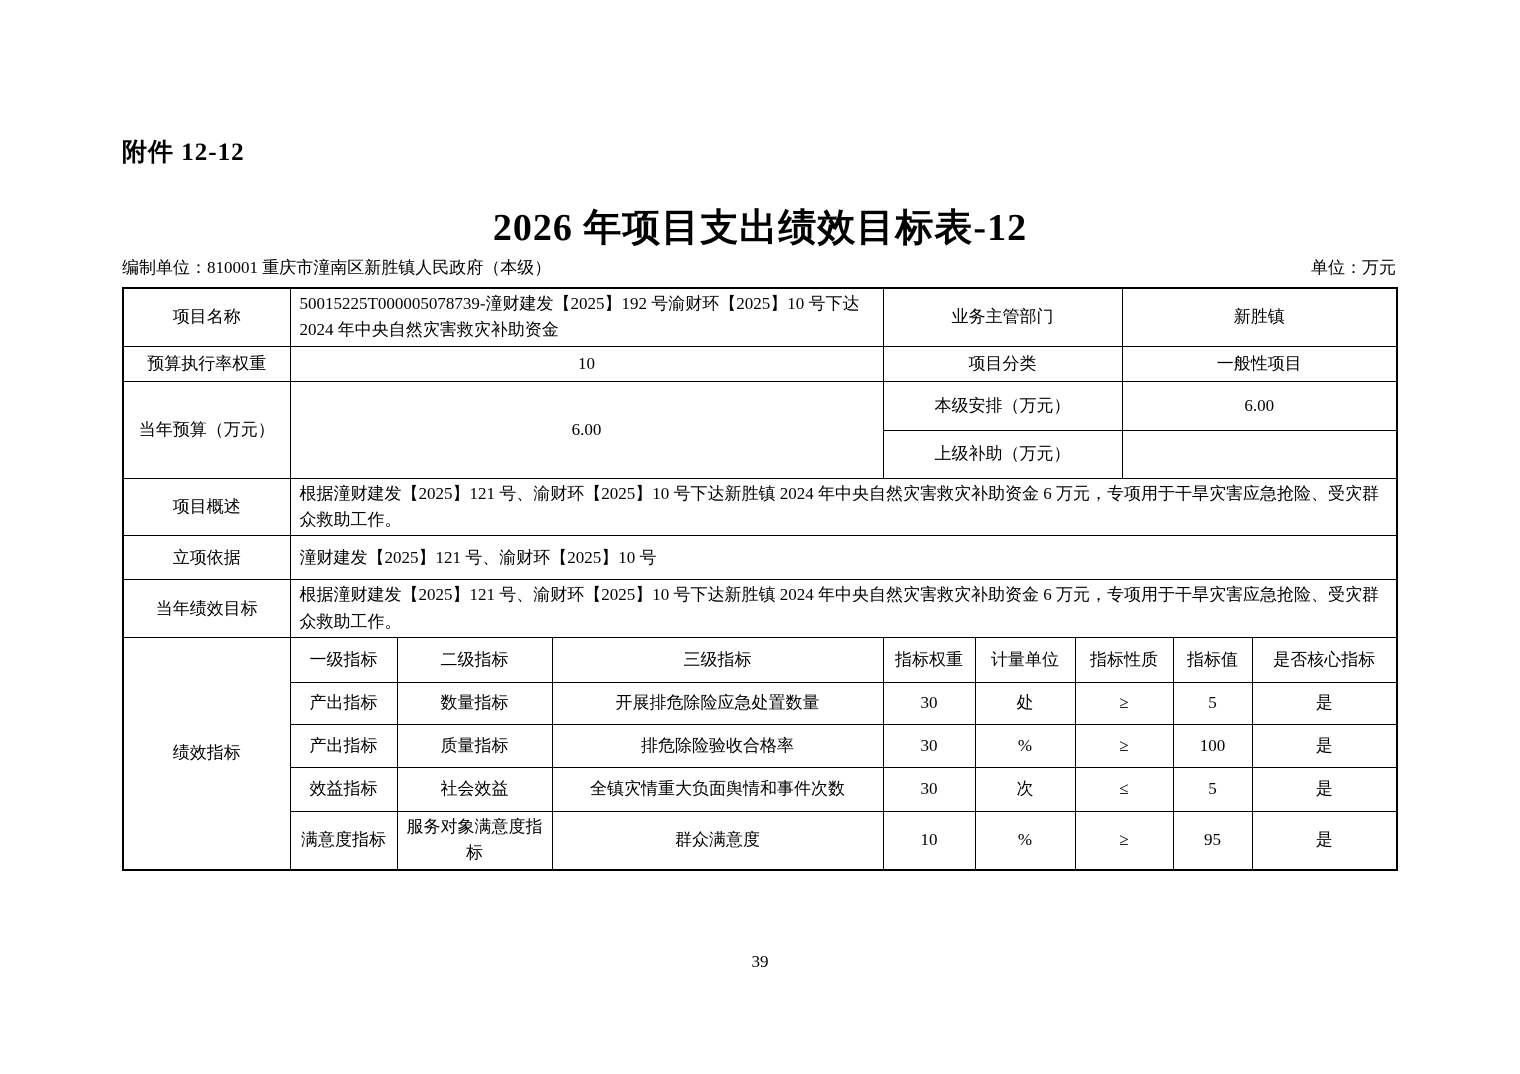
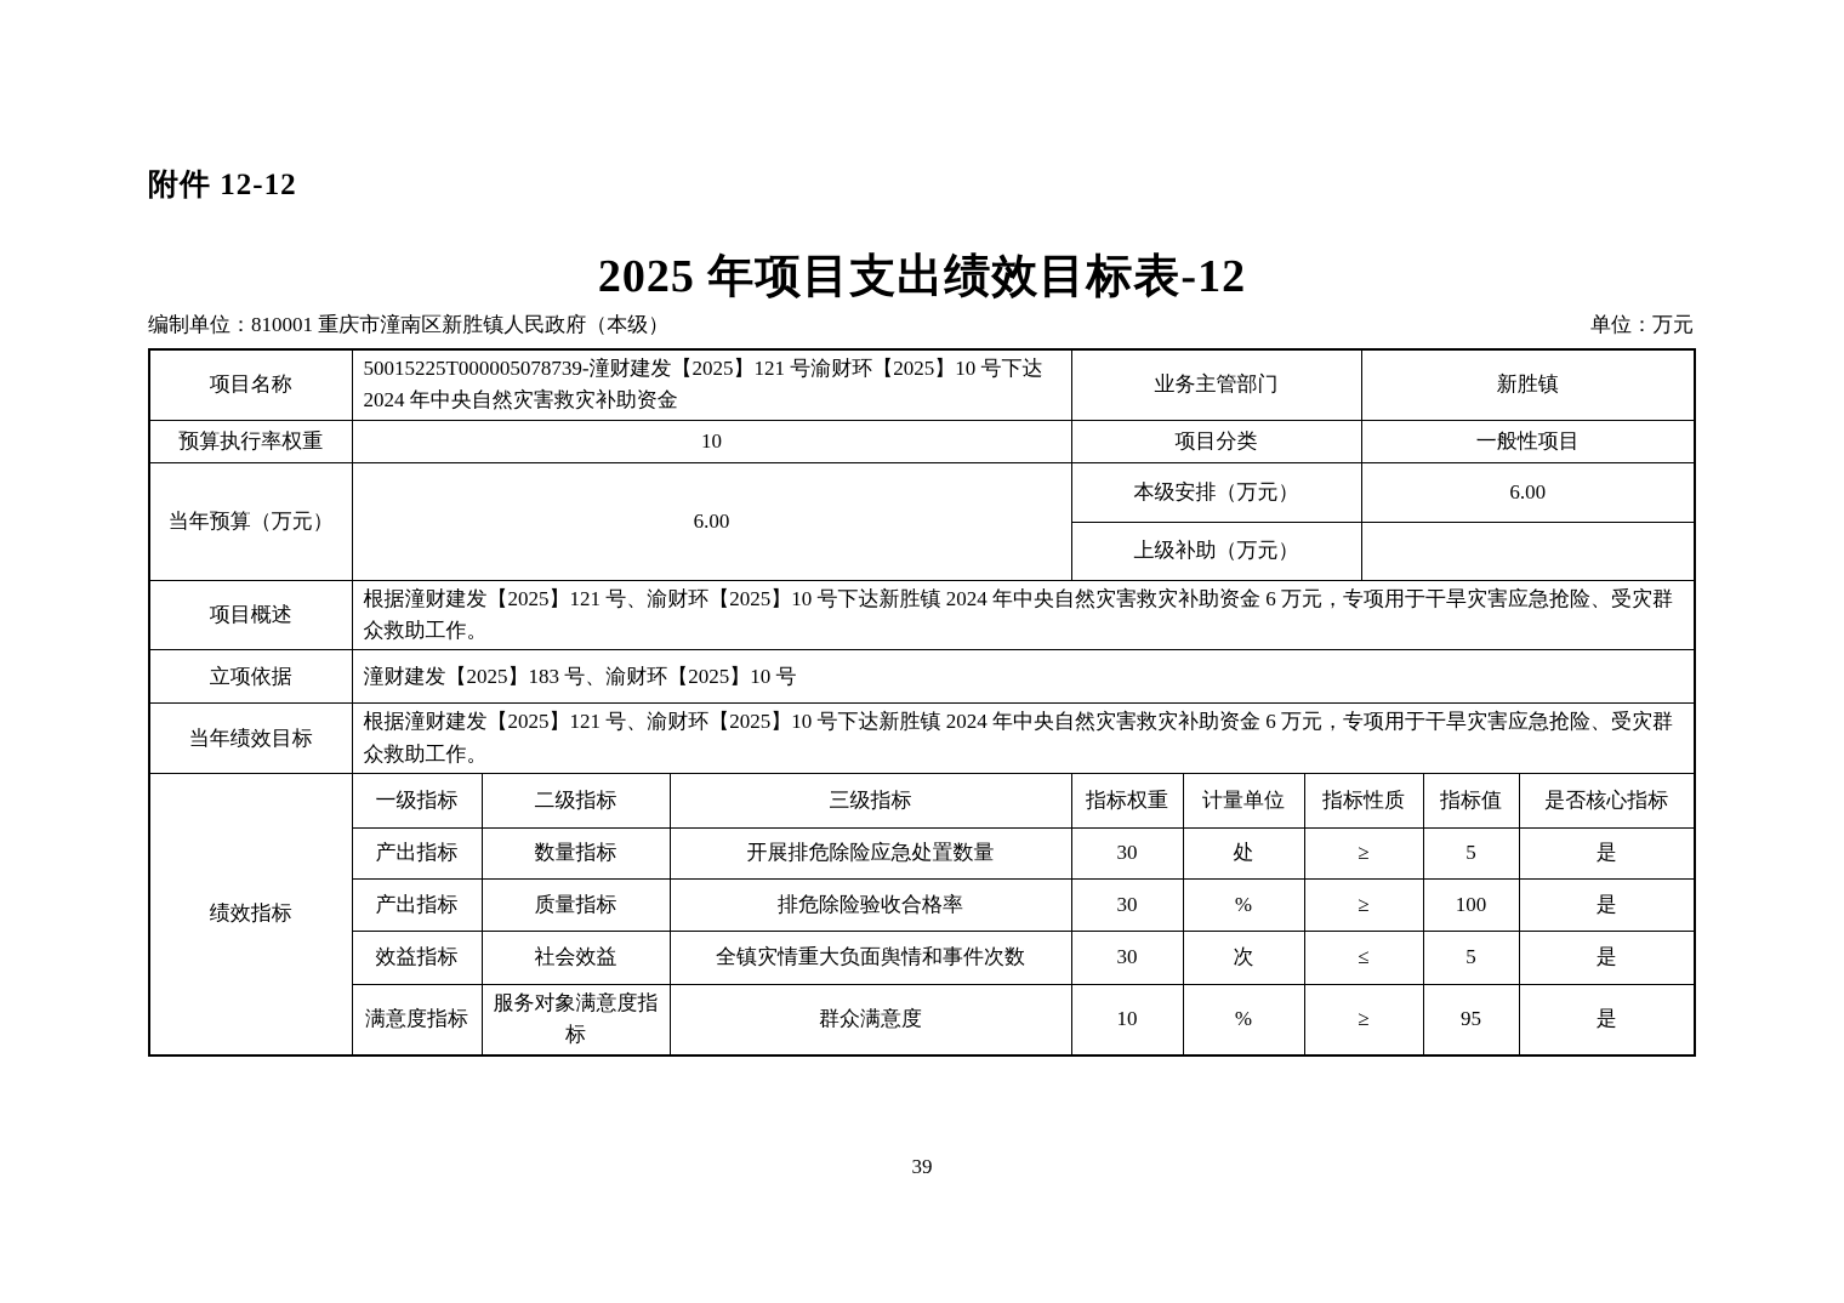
  附件 12-12
- 2026 年项目支出绩效目标表-12
+ 2025 年项目支出绩效目标表-12
  编制单位：810001 重庆市潼南区新胜镇人民政府（本级）
  单位：万元
- 项目名称	50015225T000005078739-潼财建发【2025】192 号渝财环【2025】10 号下达 2024 年中央自然灾害救灾补助资金	业务主管部门	新胜镇
+ 项目名称	50015225T000005078739-潼财建发【2025】121 号渝财环【2025】10 号下达 2024 年中央自然灾害救灾补助资金	业务主管部门	新胜镇
  预算执行率权重	10	项目分类	一般性项目
  当年预算（万元）	6.00	本级安排（万元）	6.00
  上级补助（万元）
  项目概述	根据潼财建发【2025】121 号、渝财环【2025】10 号下达新胜镇 2024 年中央自然灾害救灾补助资金 6 万元，专项用于干旱灾害应急抢险、受灾群众救助工作。
- 立项依据	潼财建发【2025】121 号、渝财环【2025】10 号
+ 立项依据	潼财建发【2025】183 号、渝财环【2025】10 号
  当年绩效目标	根据潼财建发【2025】121 号、渝财环【2025】10 号下达新胜镇 2024 年中央自然灾害救灾补助资金 6 万元，专项用于干旱灾害应急抢险、受灾群众救助工作。
  绩效指标	一级指标	二级指标	三级指标	指标权重	计量单位	指标性质	指标值	是否核心指标
  产出指标	数量指标	开展排危除险应急处置数量	30	处	≥	5	是
  产出指标	质量指标	排危除险验收合格率	30	%	≥	100	是
  效益指标	社会效益	全镇灾情重大负面舆情和事件次数	30	次	≤	5	是
  满意度指标	服务对象满意度指标	群众满意度	10	%	≥	95	是
  39
